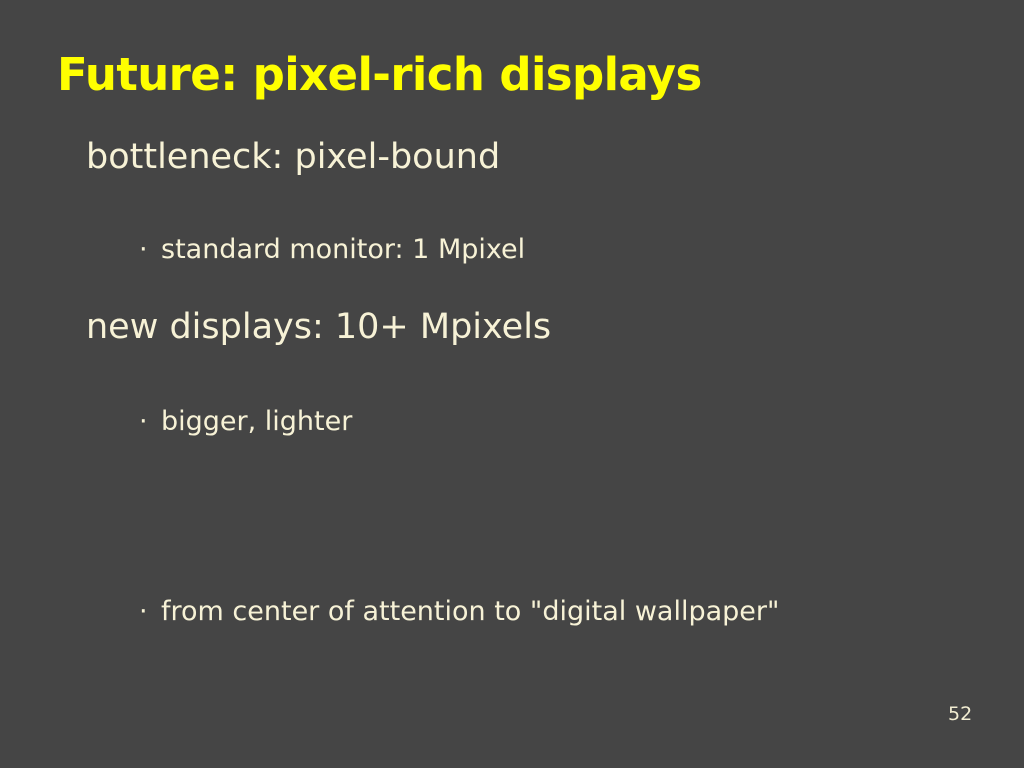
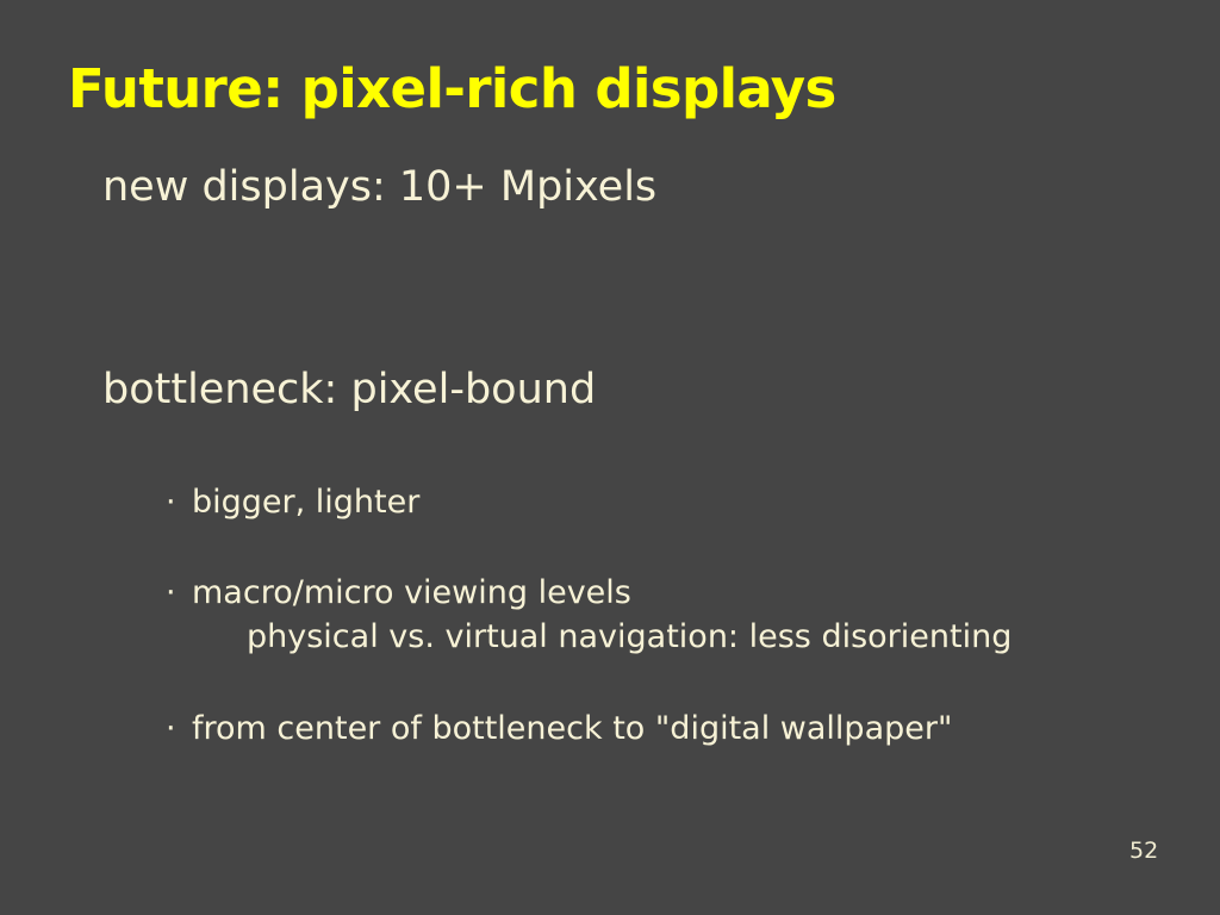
  Future: pixel-rich displays
- bottleneck: pixel-bound
+ new displays: 10+ Mpixels
- · standard monitor: 1 Mpixel
- new displays: 10+ Mpixels
+ bottleneck: pixel-bound
  · bigger, lighter
+ · macro/micro viewing levels
+ physical vs. virtual navigation: less disorienting
- · from center of attention to "digital wallpaper"
+ · from center of bottleneck to "digital wallpaper"
  52
